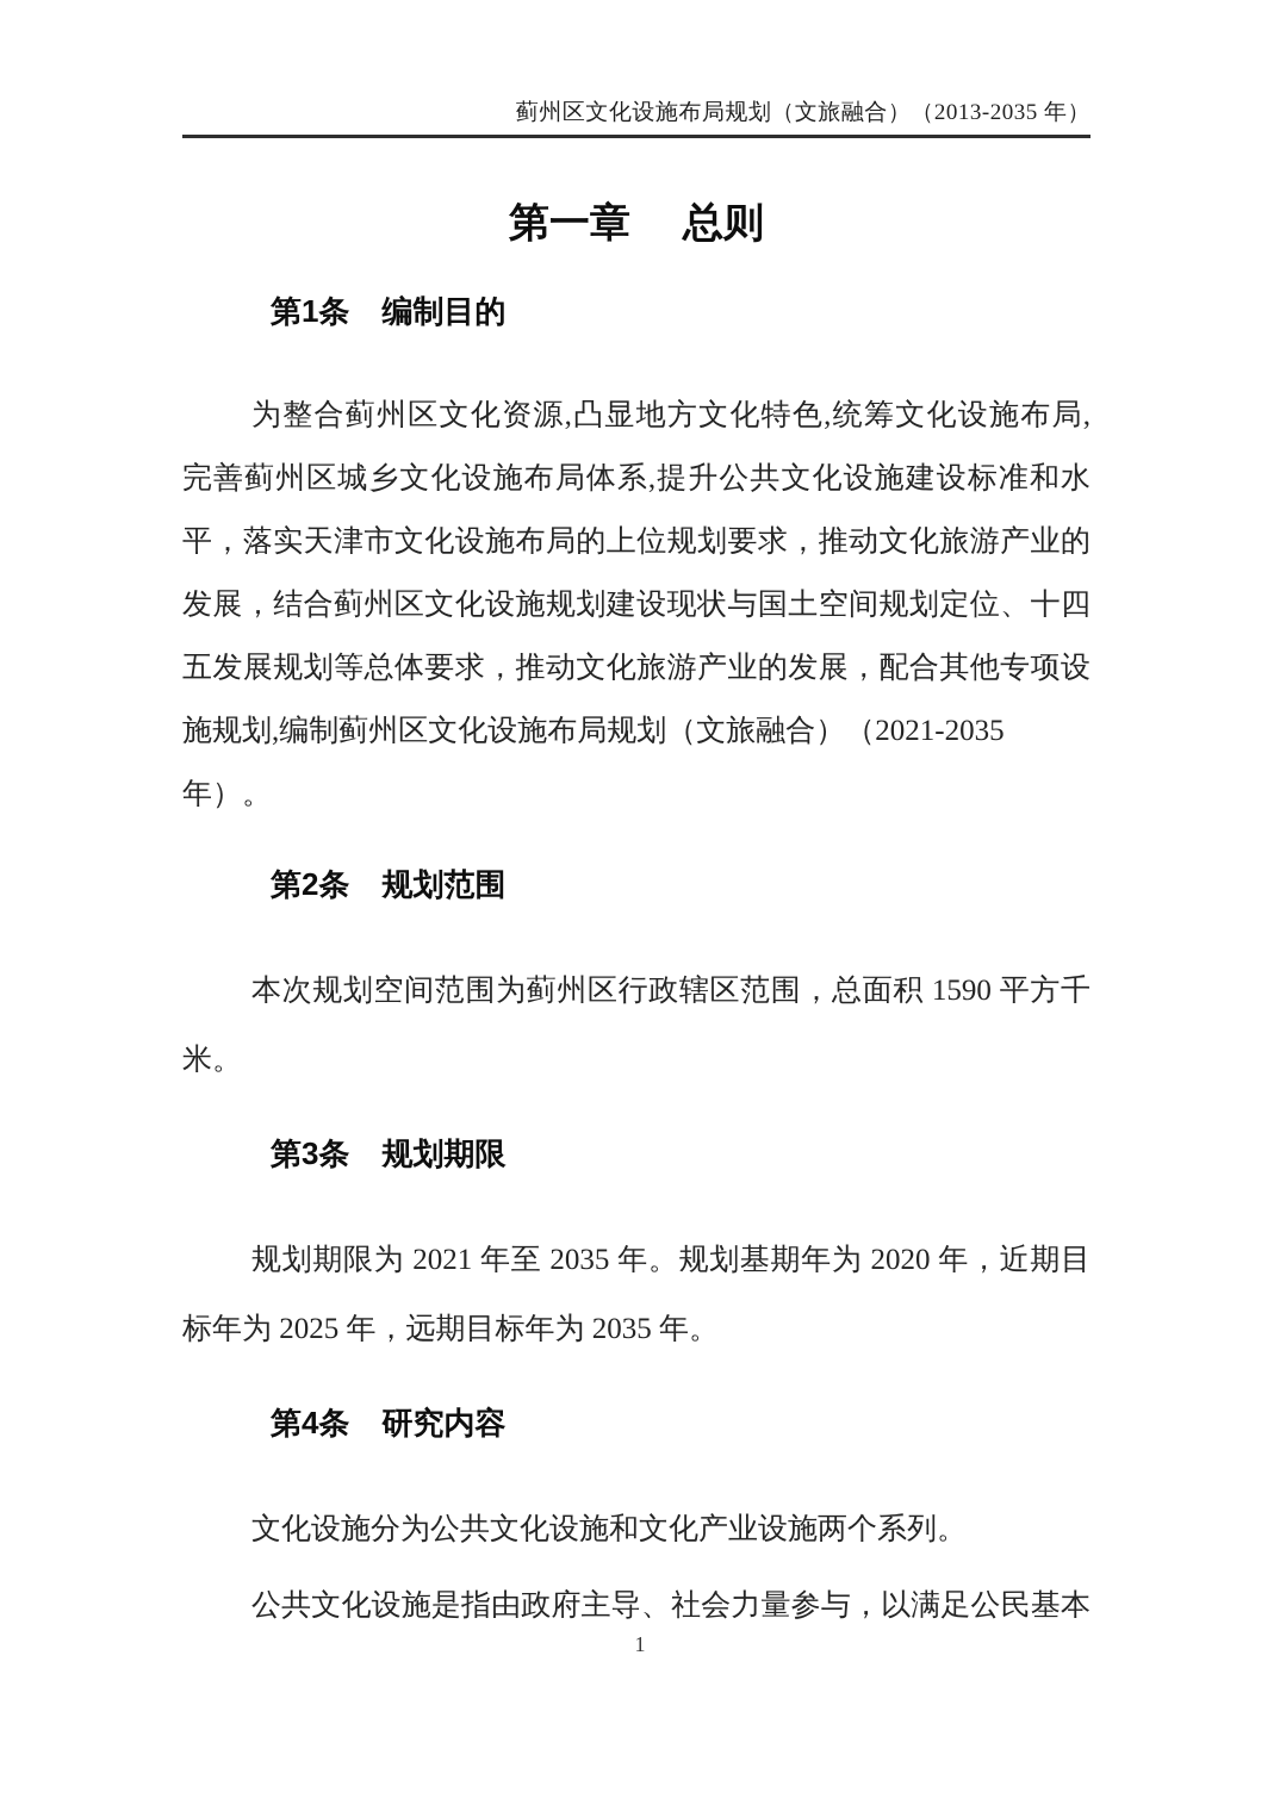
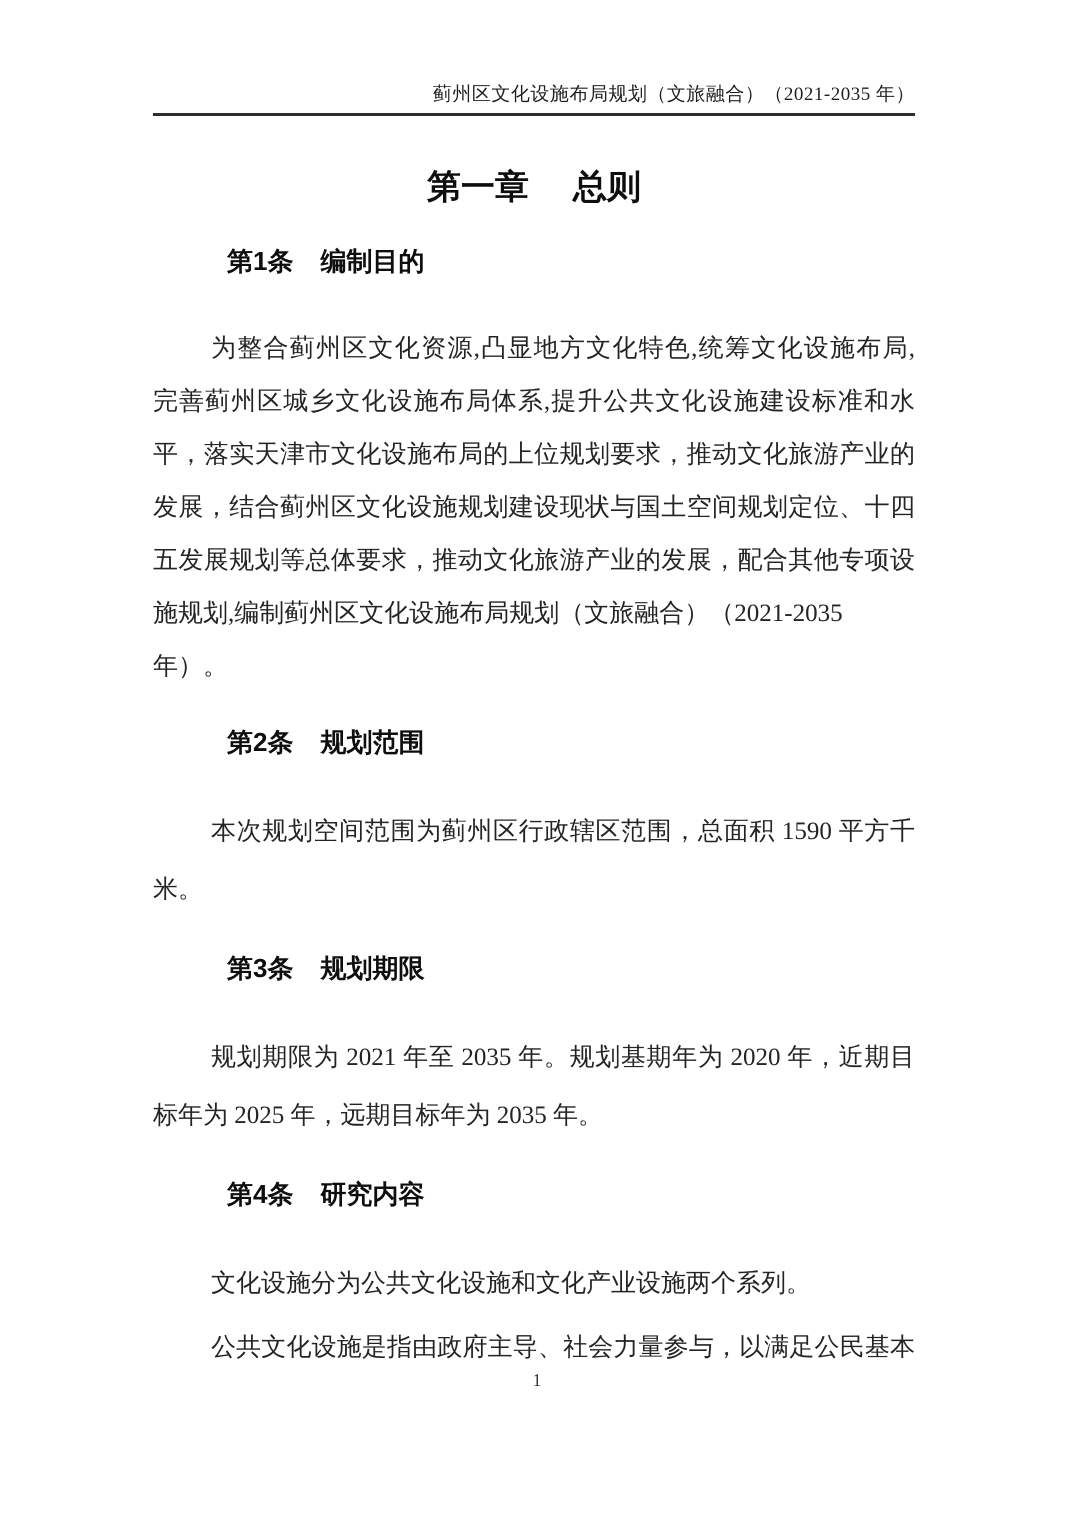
- 蓟州区文化设施布局规划（文旅融合）（2013-2035 年）
+ 蓟州区文化设施布局规划（文旅融合）（2021-2035 年）
  第一章
  总则
  第1条
  编制目的
  为整合蓟州区文化资源,凸显地方文化特色,统筹文化设施布局,
  完善蓟州区城乡文化设施布局体系,提升公共文化设施建设标准和水
  平，落实天津市文化设施布局的上位规划要求，推动文化旅游产业的
  发展，结合蓟州区文化设施规划建设现状与国土空间规划定位、十四
  五发展规划等总体要求，推动文化旅游产业的发展，配合其他专项设
  施规划,编制蓟州区文化设施布局规划（文旅融合）（2021-2035 年）。
  第2条
  规划范围
  本次规划空间范围为蓟州区行政辖区范围，总面积 1590 平方千
  米。
  第3条
  规划期限
  规划期限为 2021 年至 2035 年。规划基期年为 2020 年，近期目
  标年为 2025 年，远期目标年为 2035 年。
  第4条
  研究内容
  文化设施分为公共文化设施和文化产业设施两个系列。
  公共文化设施是指由政府主导、社会力量参与，以满足公民基本
  1
